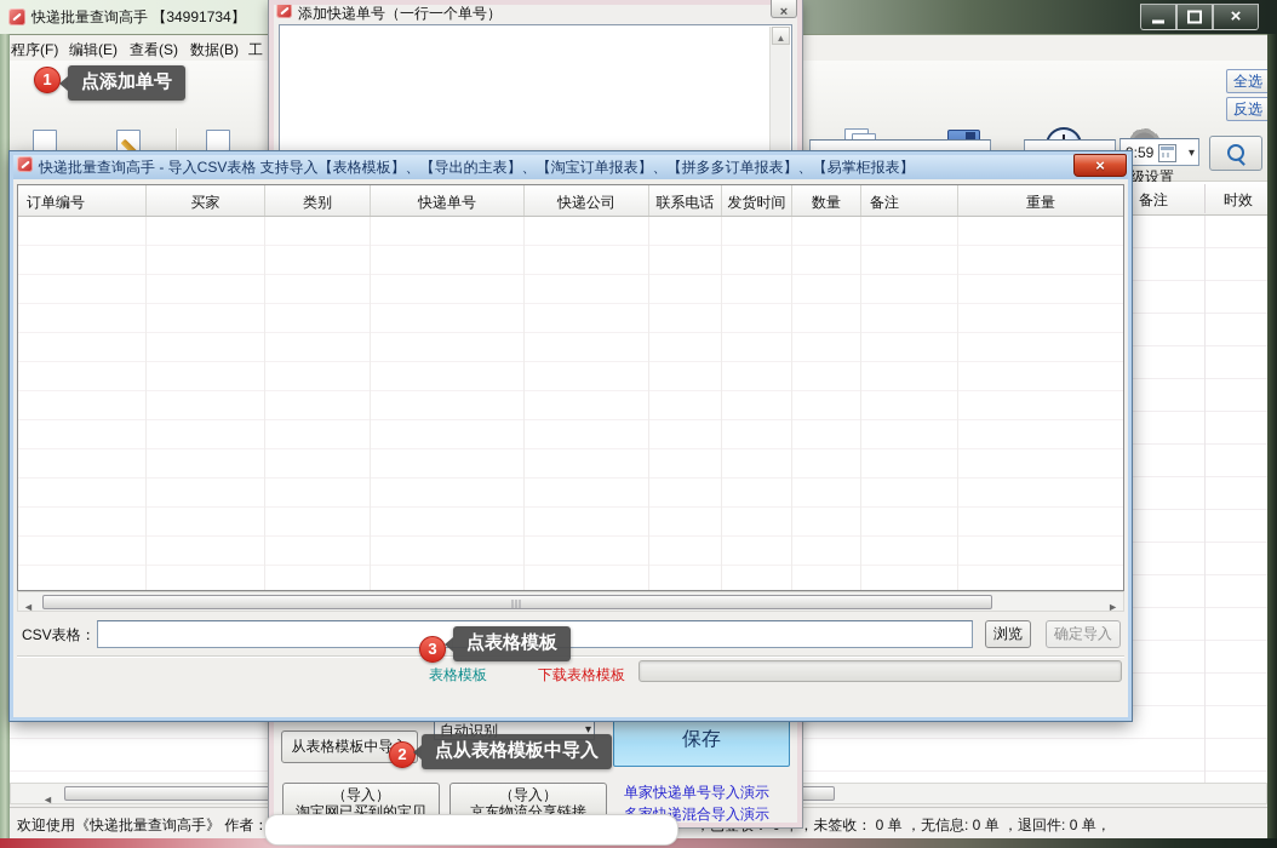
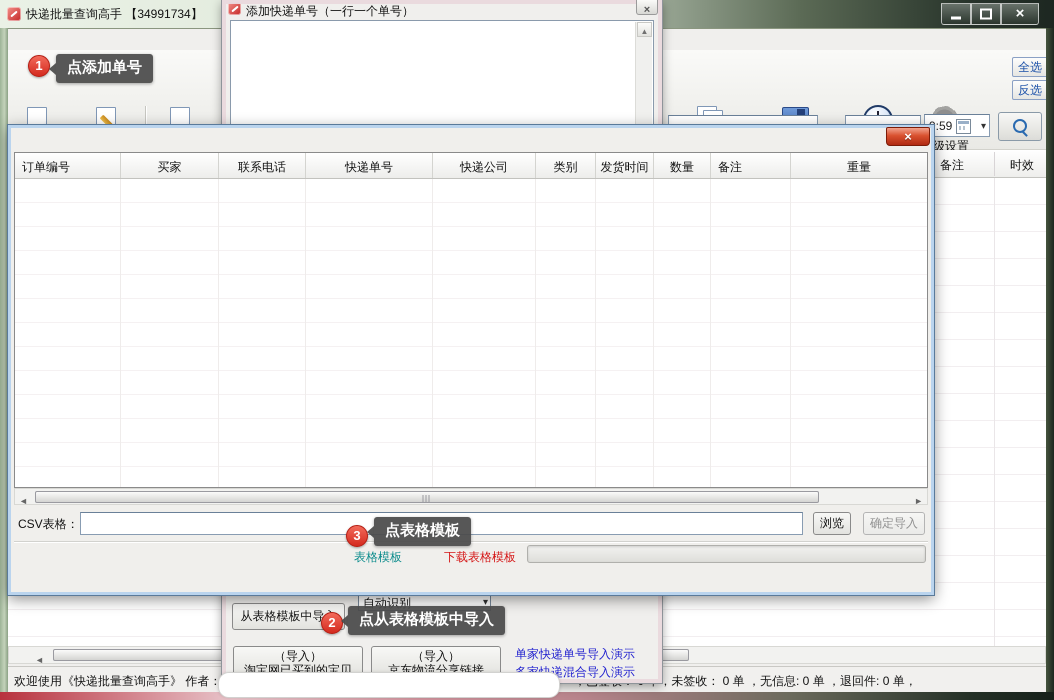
  快递批量查询高手 【34991734】
  ×
- 程序(F)
- 编辑(E)
- 查看(S)
- 数据(B)
- 工
  级设置
  全选
  反选
  :59
  备注
  时效
  欢迎使用《快递批量查询高手》 作者：
  ，未签收： 0 单 ，无信息: 0 单 ，退回件: 0 单，
  添加快递单号（一行一个单号）
  从表格模板中导
  自动识别
- 保存
  （导入）
  淘宝网已买到的宝贝
  （导入）
  京东物流分享链接
  单家快递单号导入演示
  递混合导入演示
- 快递批量查询高手 - 导入CSV表格 支持导入【表格模板】、【导出的主表】、【淘宝订单报表】、【拼多多订单报表】、【易掌柜报表】
  订单编号
  买家
- 类别
+ 联系电话
  快递单号
  快递公司
- 联系电话
+ 类别
  发货时间
  数量
  备注
  重量
  CSV表格：
  浏览
  确定导入
  表格模板
  下载表格模板
  1
  点添加单号
  3
  点表格模板
  2
  点从表格模板中导入
